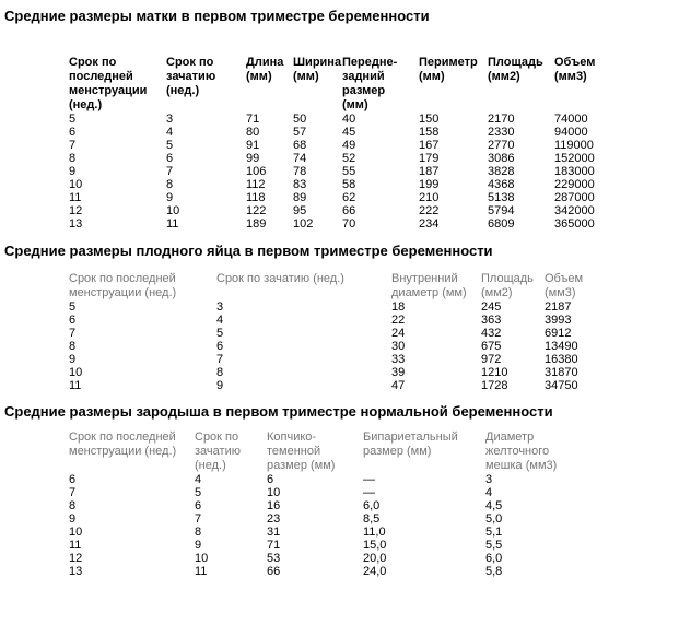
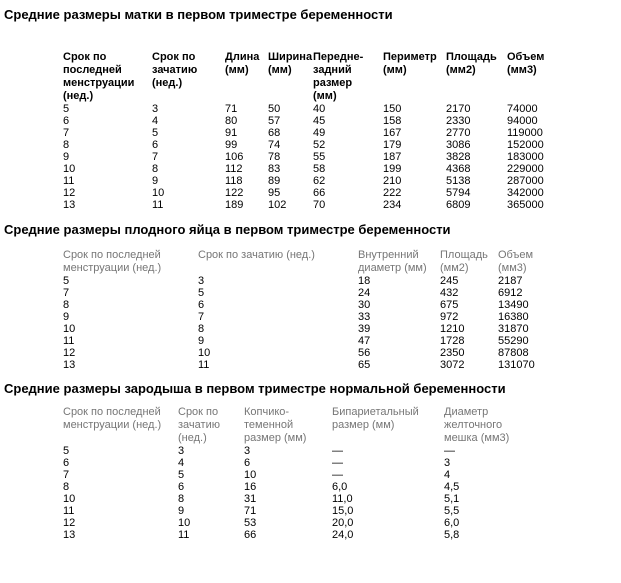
  Средние размеры матки в первом триместре беременности
  Срок по последней менструации (нед.)	Срок по зачатию (нед.)	Длина (мм)	Ширина (мм)	Передне-задний размер (мм)	Периметр (мм)	Площадь (мм2)	Объем (мм3)
  5	3	71	50	40	150	2170	74000
  6	4	80	57	45	158	2330	94000
  7	5	91	68	49	167	2770	119000
  8	6	99	74	52	179	3086	152000
  9	7	106	78	55	187	3828	183000
  10	8	112	83	58	199	4368	229000
  11	9	118	89	62	210	5138	287000
  12	10	122	95	66	222	5794	342000
  13	11	189	102	70	234	6809	365000
  Средние размеры плодного яйца в первом триместре беременности
  Срок по последней менструации (нед.)	Срок по зачатию (нед.)	Внутренний диаметр (мм)	Площадь (мм2)	Объем (мм3)
  5	3	18	245	2187
- 6	4	22	363	3993
  7	5	24	432	6912
  8	6	30	675	13490
  9	7	33	972	16380
  10	8	39	1210	31870
- 11	9	47	1728	34750
+ 11	9	47	1728	55290
+ 12	10	56	2350	87808
+ 13	11	65	3072	131070
  Средние размеры зародыша в первом триместре нормальной беременности
  Срок по последней менструации (нед.)	Срок по зачатию (нед.)	Копчико-теменной размер (мм)	Бипариетальный размер (мм)	Диаметр желточного мешка (мм3)
+ 5	3	3	—	—
  6	4	6	—	3
  7	5	10	—	4
  8	6	16	6,0	4,5
- 9	7	23	8,5	5,0
  10	8	31	11,0	5,1
  11	9	71	15,0	5,5
  12	10	53	20,0	6,0
  13	11	66	24,0	5,8
